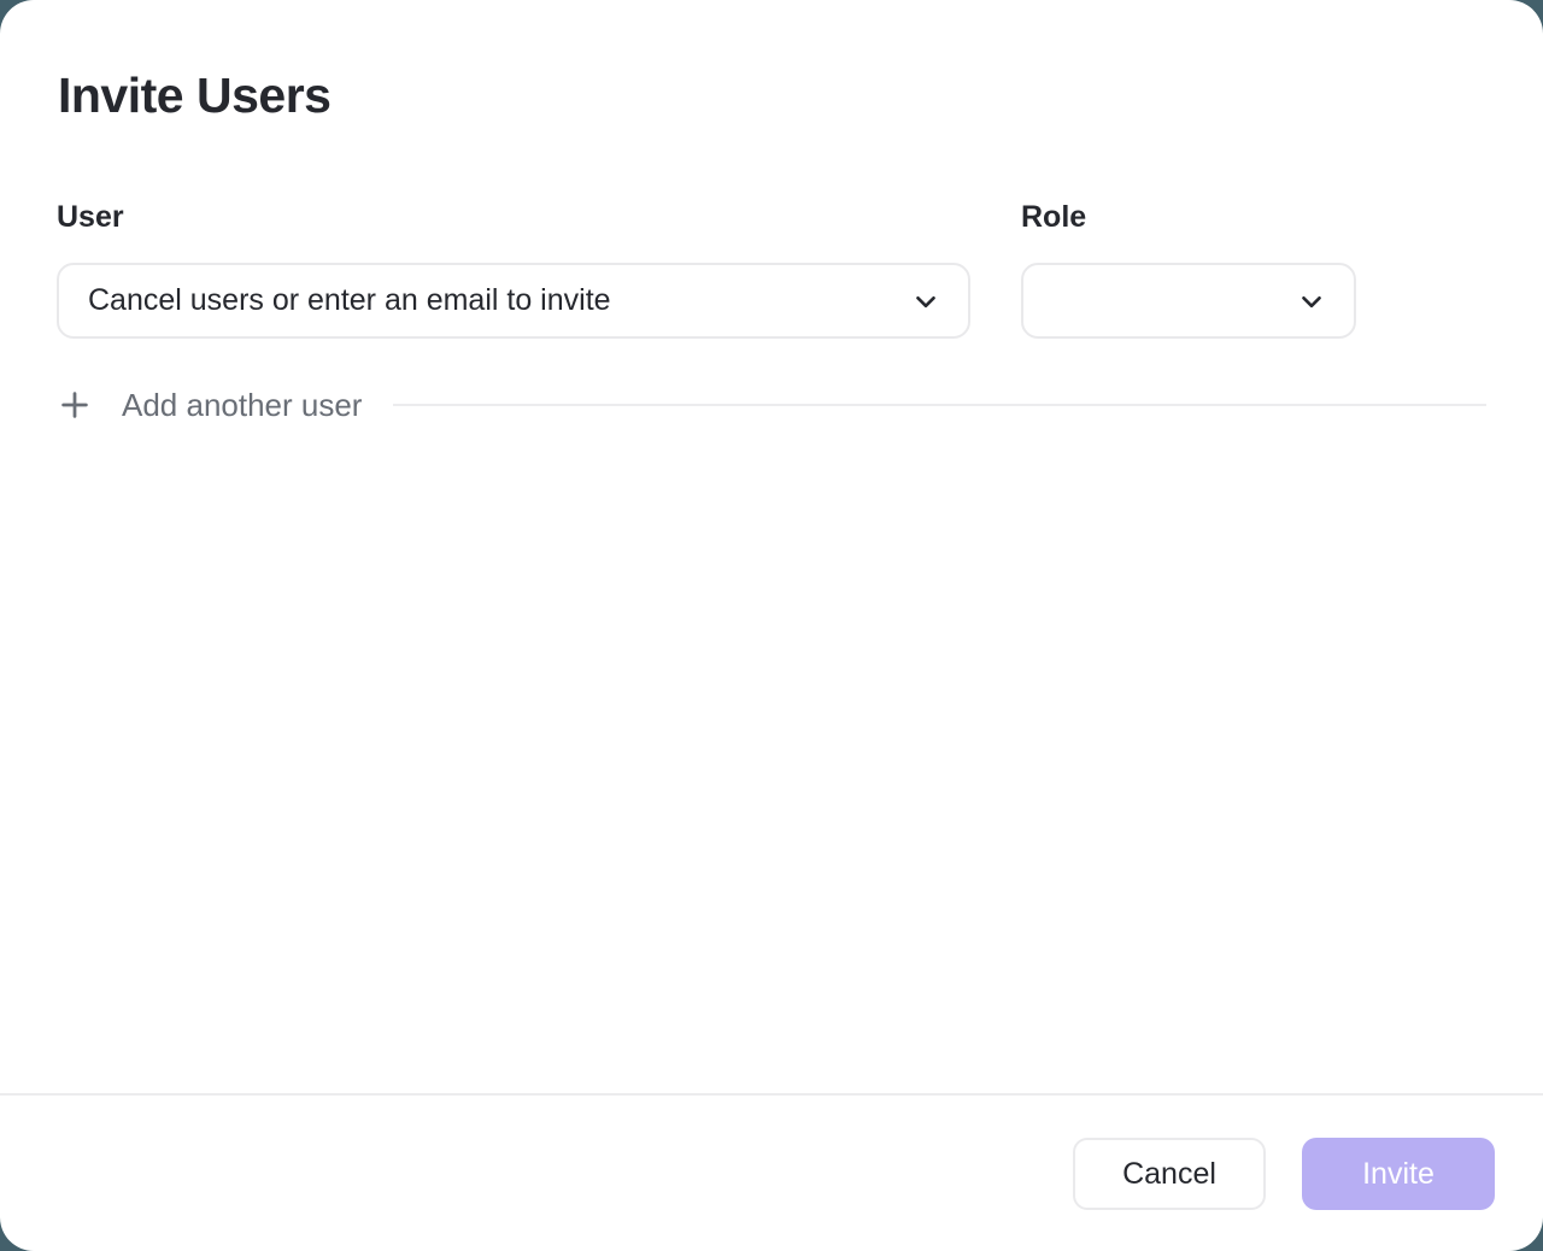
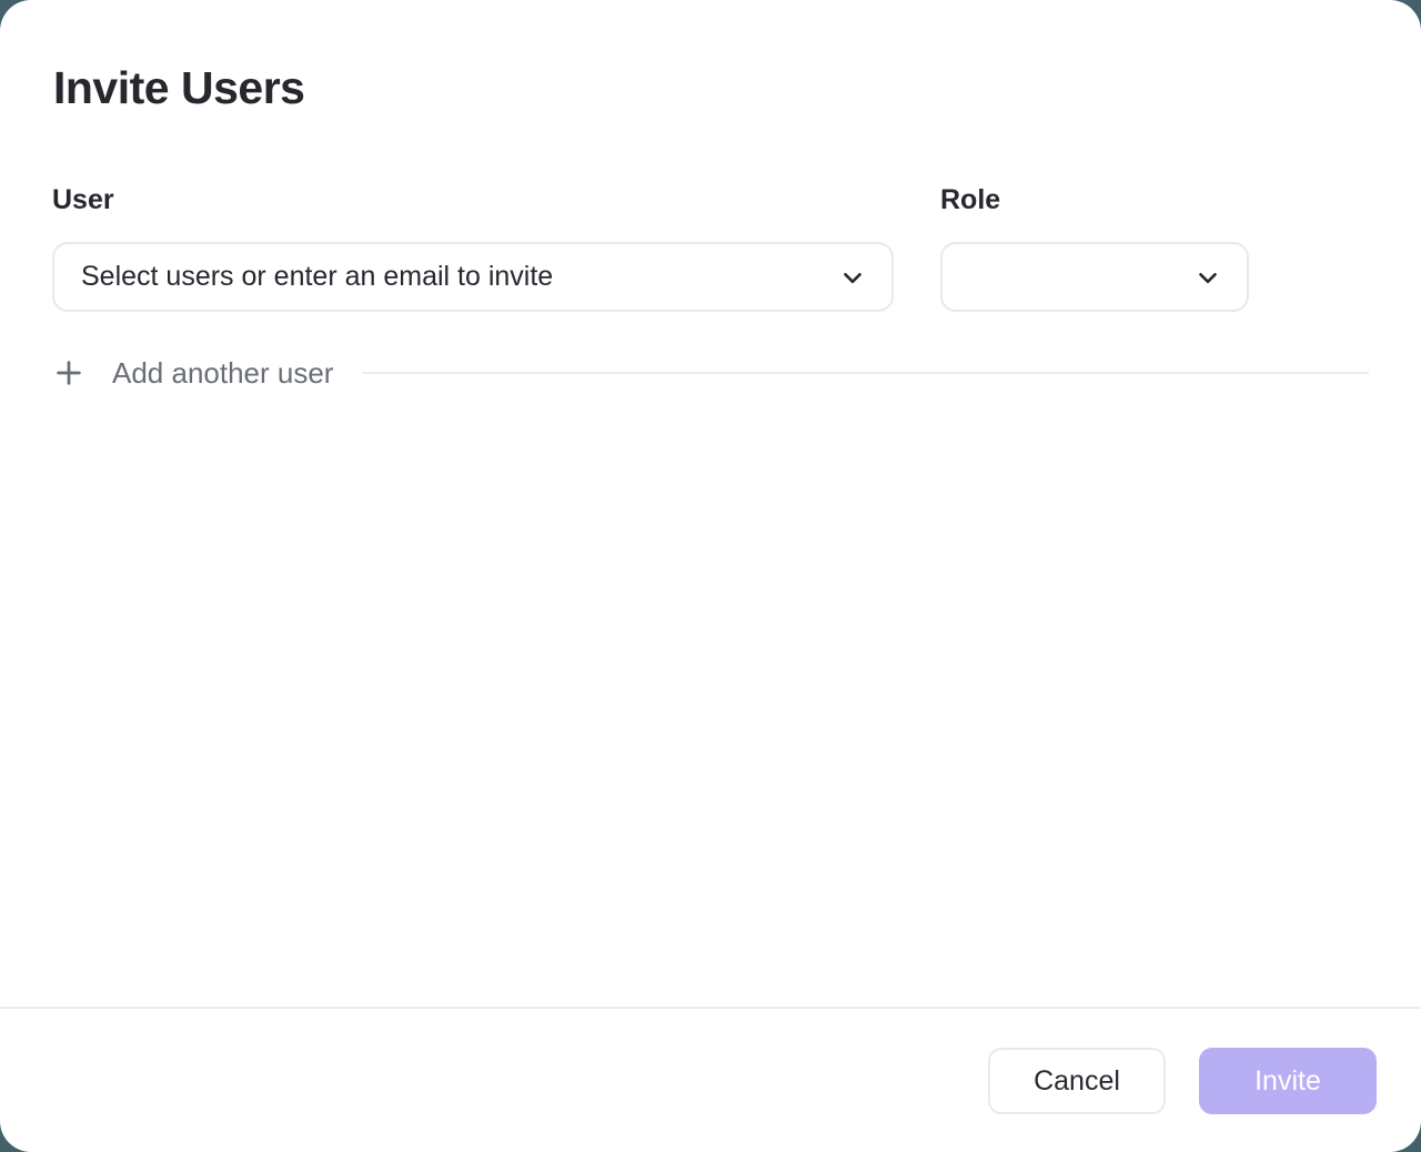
  Invite Users
  User
- Cancel users or enter an email to invite
+ Select users or enter an email to invite
  Role
  Add another user
  Cancel
  Invite
